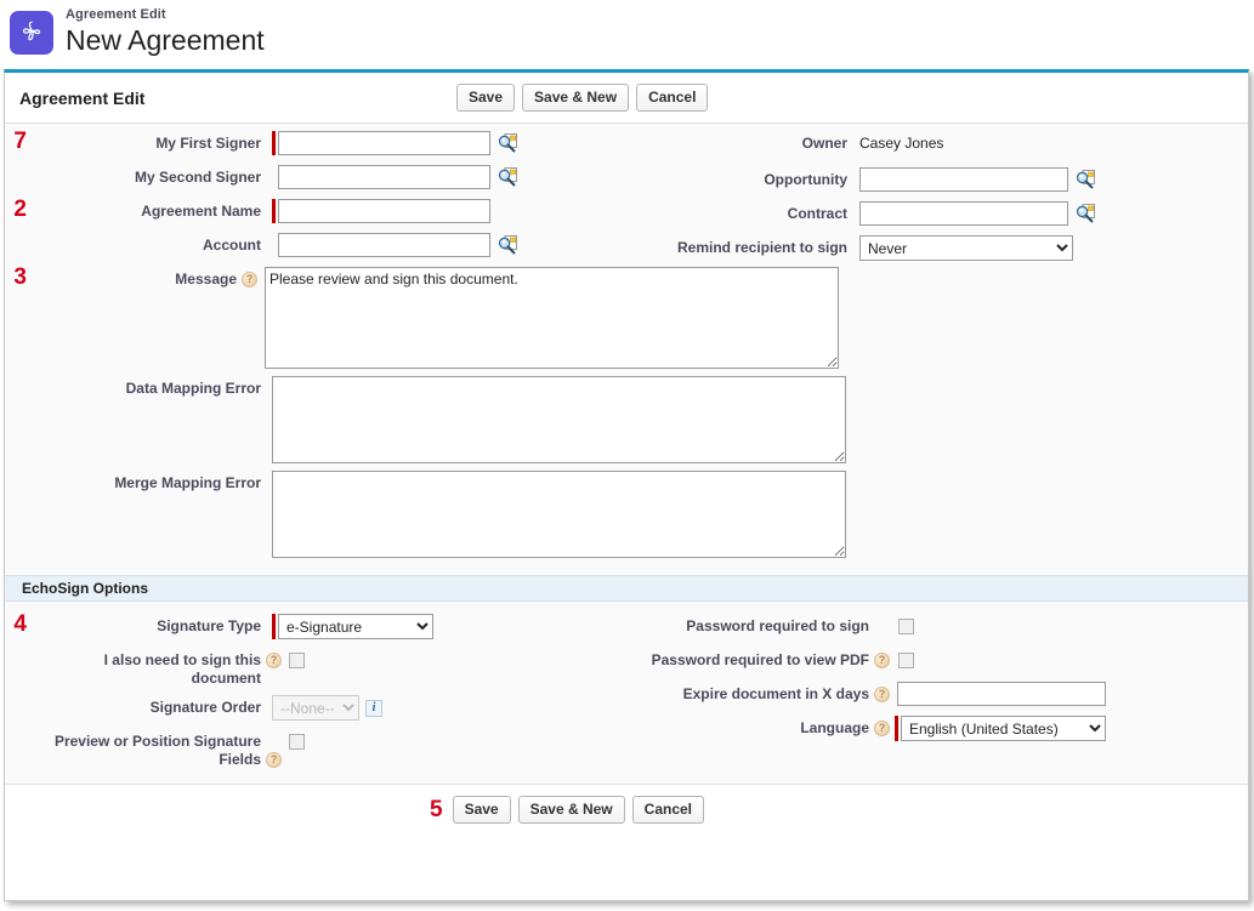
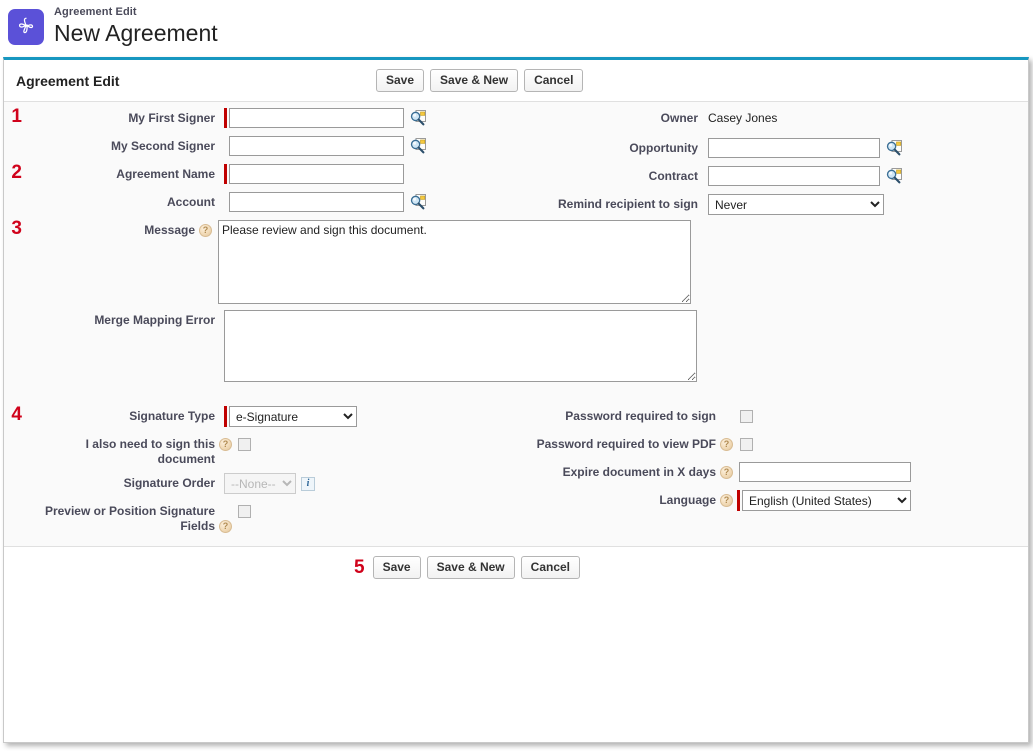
  Agreement Edit
  New Agreement
  Agreement Edit
  Save
  Save & New
  Cancel
- 7
+ 1
  My First Signer
  My Second Signer
  2
  Agreement Name
  Account
  3
  Message
  ?
  Please review and sign this document.
- Data Mapping Error
  Merge Mapping Error
  Owner
  Casey Jones
  Opportunity
  Contract
  Remind recipient to sign
  Never
- EchoSign Options
  4
  Signature Type
  e-Signature
  I also need to sign this document
  ?
  Signature Order
  --None--
  i
  Preview or Position Signature Fields
  ?
  Password required to sign
  Password required to view PDF
  ?
  Expire document in X days
  ?
  Language
  ?
  English (United States)
  5
  Save
  Save & New
  Cancel
